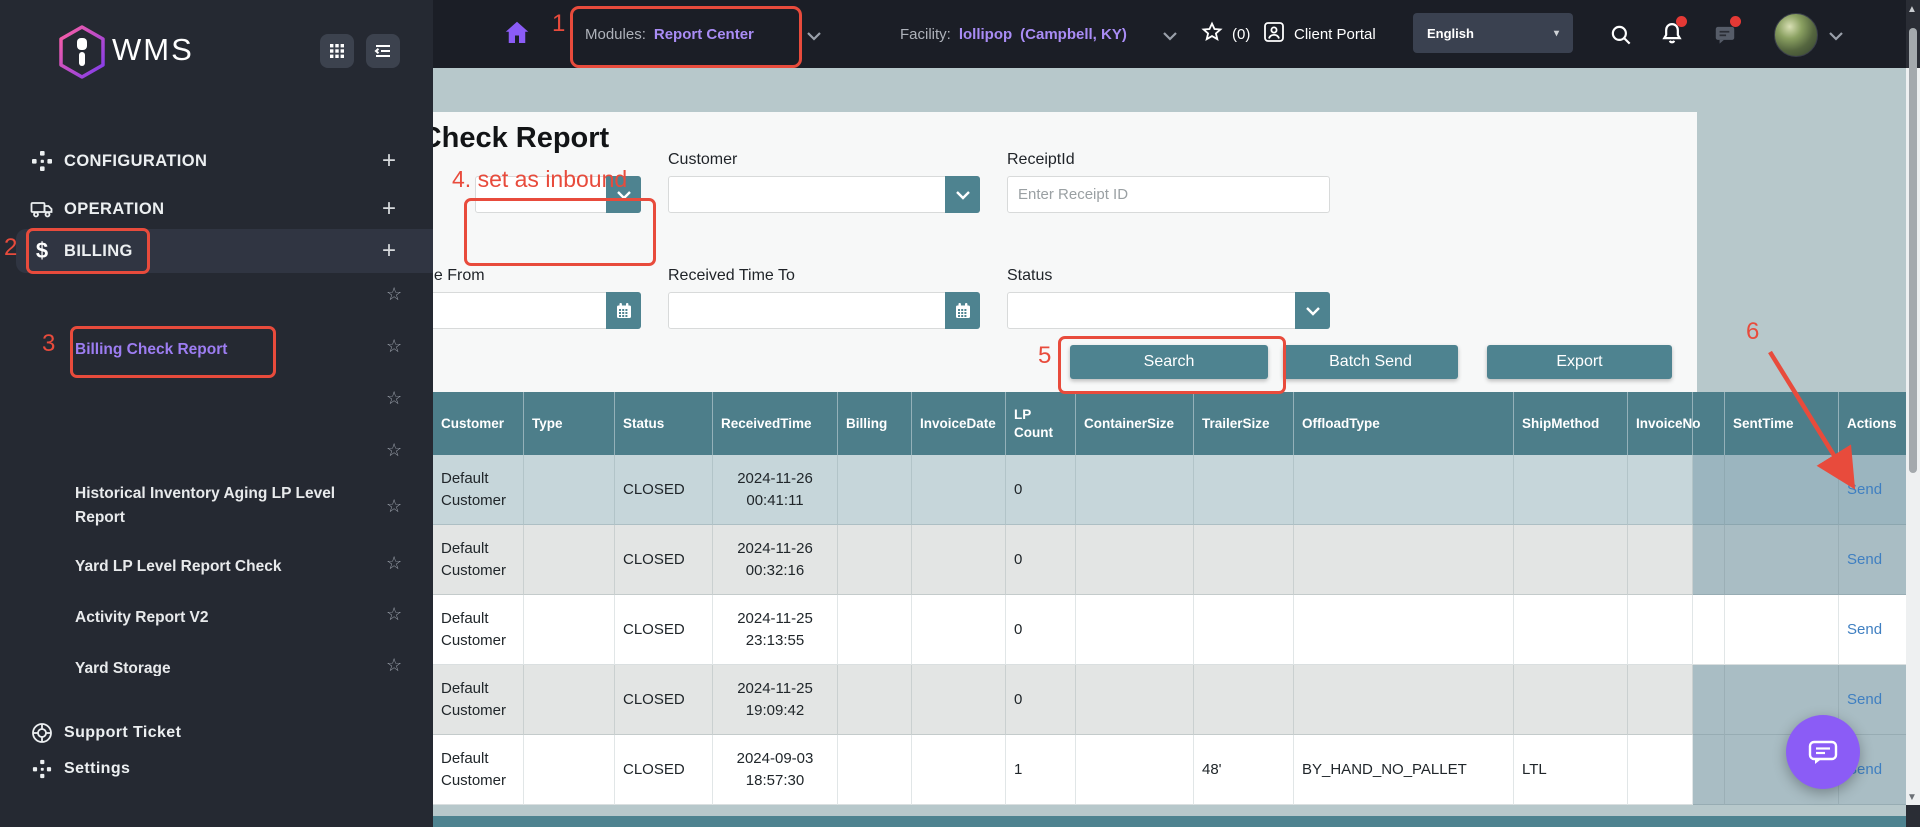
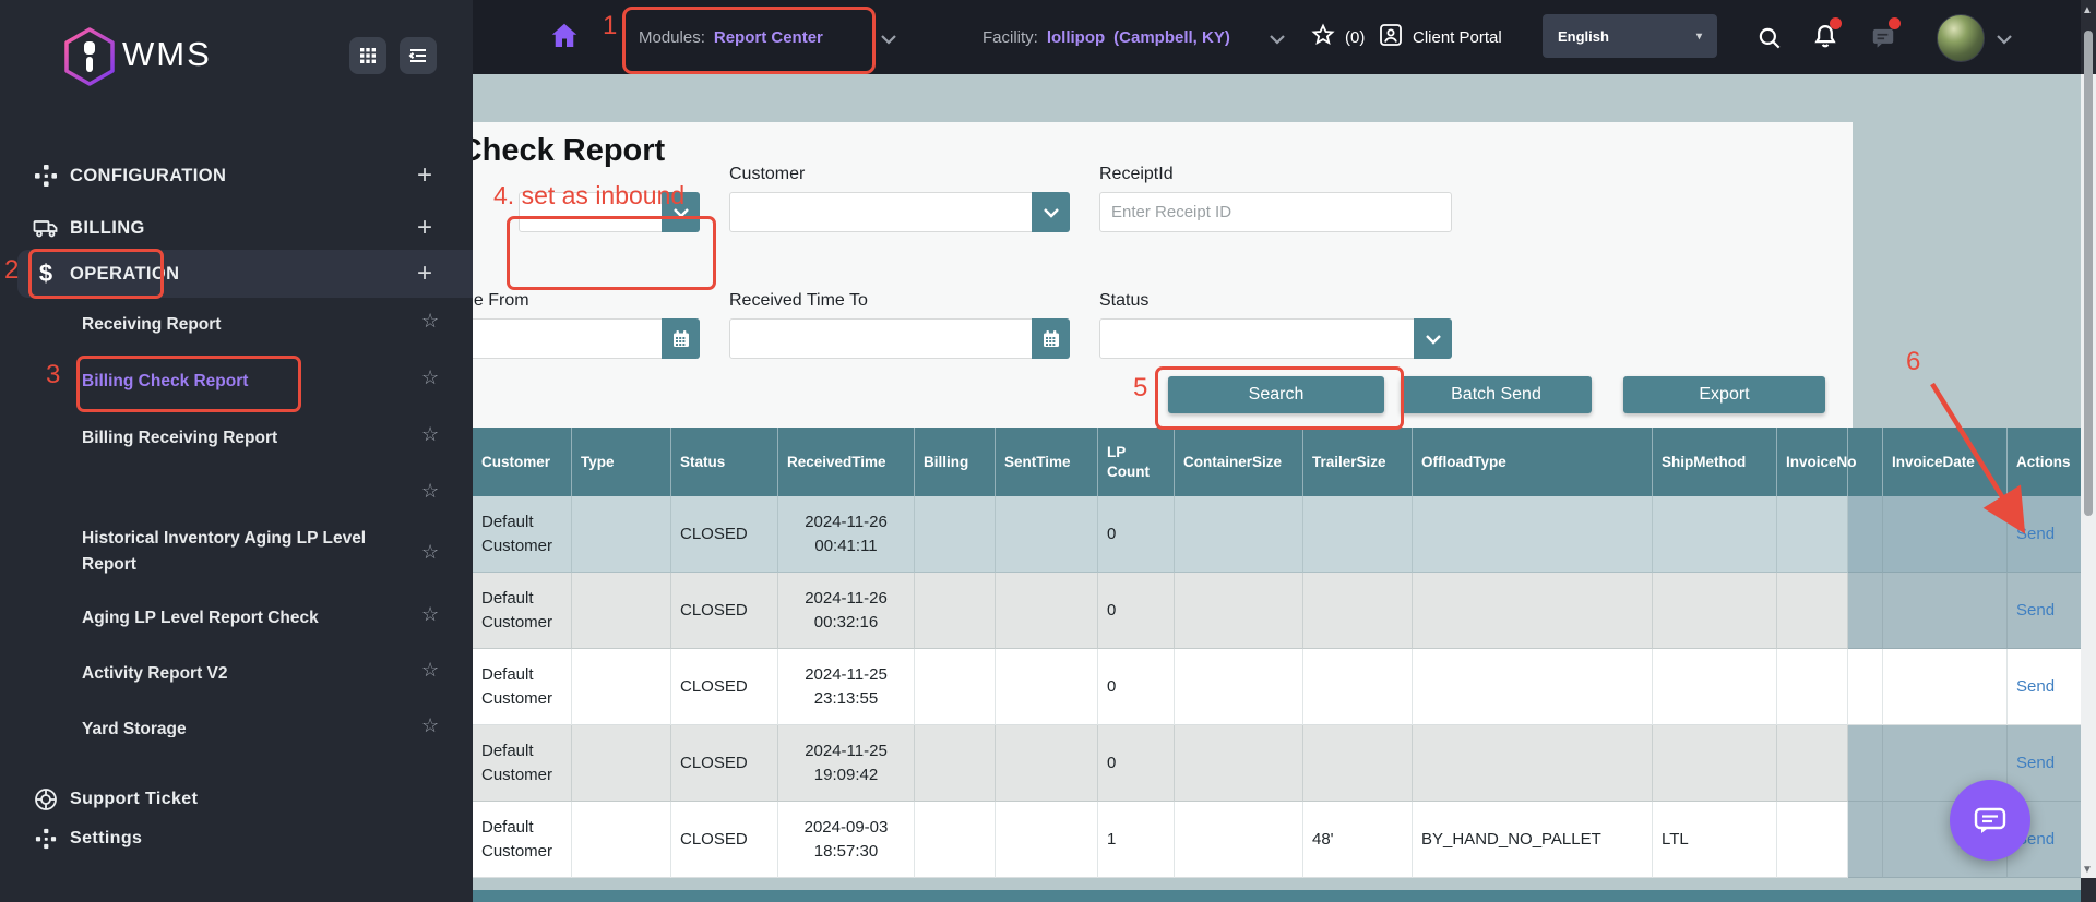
  Customer
  ReceiptId
  Enter Receipt ID
  Received Time To
  Status
  Search
  Batch Send
  Export
  Customer
  Type
  Status
  ReceivedTime
  Billing
- InvoiceDate
+ SentTime
  LP Count
  ContainerSize
  TrailerSize
  OffloadType
  ShipMethod
  InvoiceN
- SentTime
+ InvoiceDate
  Actions
  Default Customer
  CLOSED
  2024-11-26
  00:41:11
  0
  Send
  Default Customer
  CLOSED
  2024-11-26
  00:32:16
  0
  Send
  Default Customer
  CLOSED
  2024-11-25
  23:13:55
  0
  Send
  Default Customer
  CLOSED
  2024-11-25
  19:09:42
  0
  Send
  Default Customer
  CLOSED
  2024-09-03
  18:57:30
  1
  48'
  BY_HAND_NO_PALLET
  LTL
  end
  Modules:
  Report Center
  Facility:
  lollipop
  (Campbell, KY)
  (0)
  Client Portal
  English
  ▾
  WMS
  CONFIGURATION
  +
- OPERATION
+ BILLING
  +
  $
- BILLING
+ OPERATION
  +
+ Receiving Report
  ☆
  Billing Check Report
  ☆
+ Billing Receiving Report
  ☆
  ☆
  Historical Inventory Aging LP Level Report
  ☆
- Yard LP Level Report Check
+ Aging LP Level Report Check
  ☆
  Activity Report V2
  ☆
  Yard Storage
  ☆
  Support Ticket
  Settings
  1
  2
  3
  4. set as inbound
  5
  6
  ▲
  ▼
